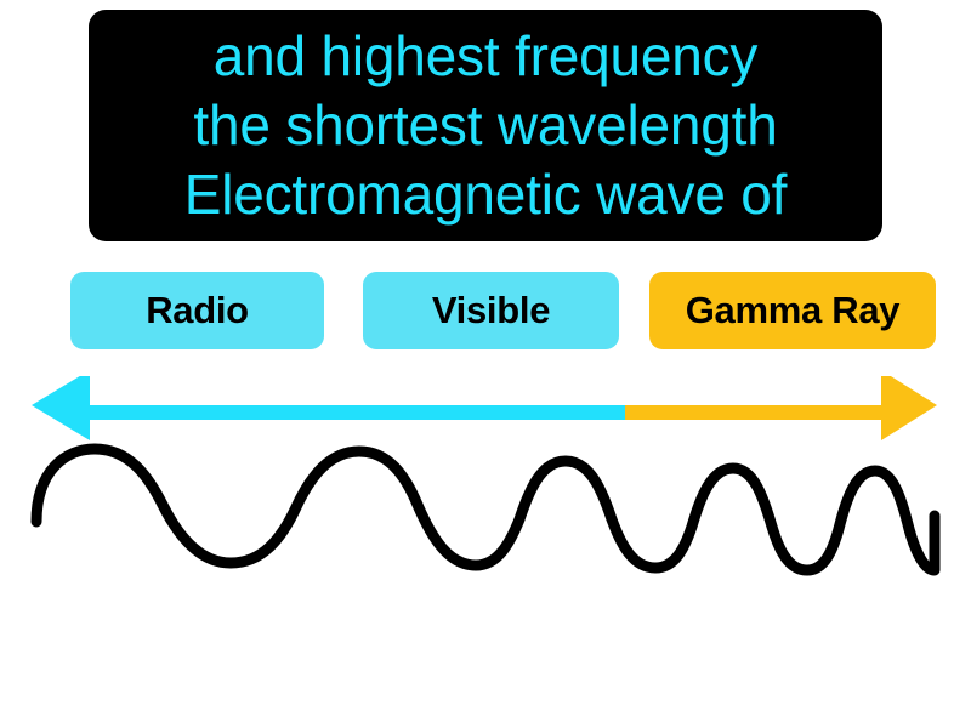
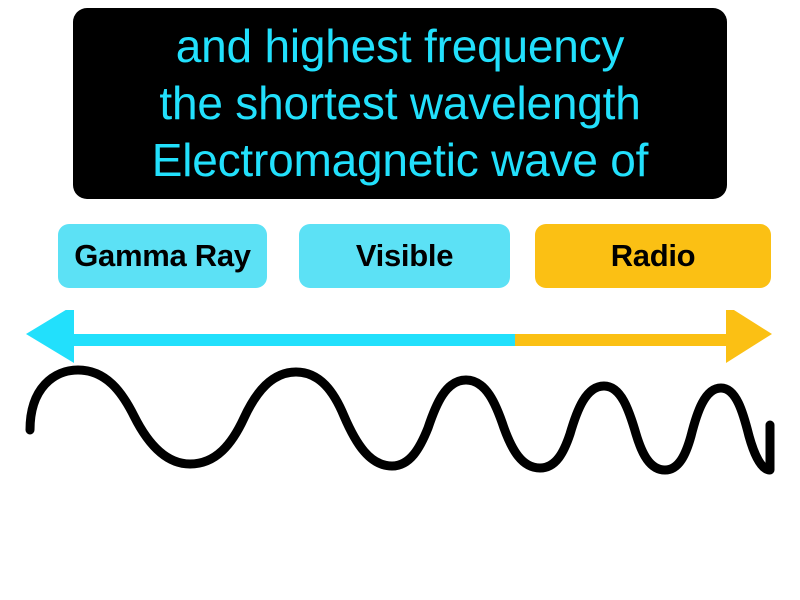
  and highest frequency
  the shortest wavelength
  Electromagnetic wave of
- Radio
+ Gamma Ray
  Visible
- Gamma Ray
+ Radio
